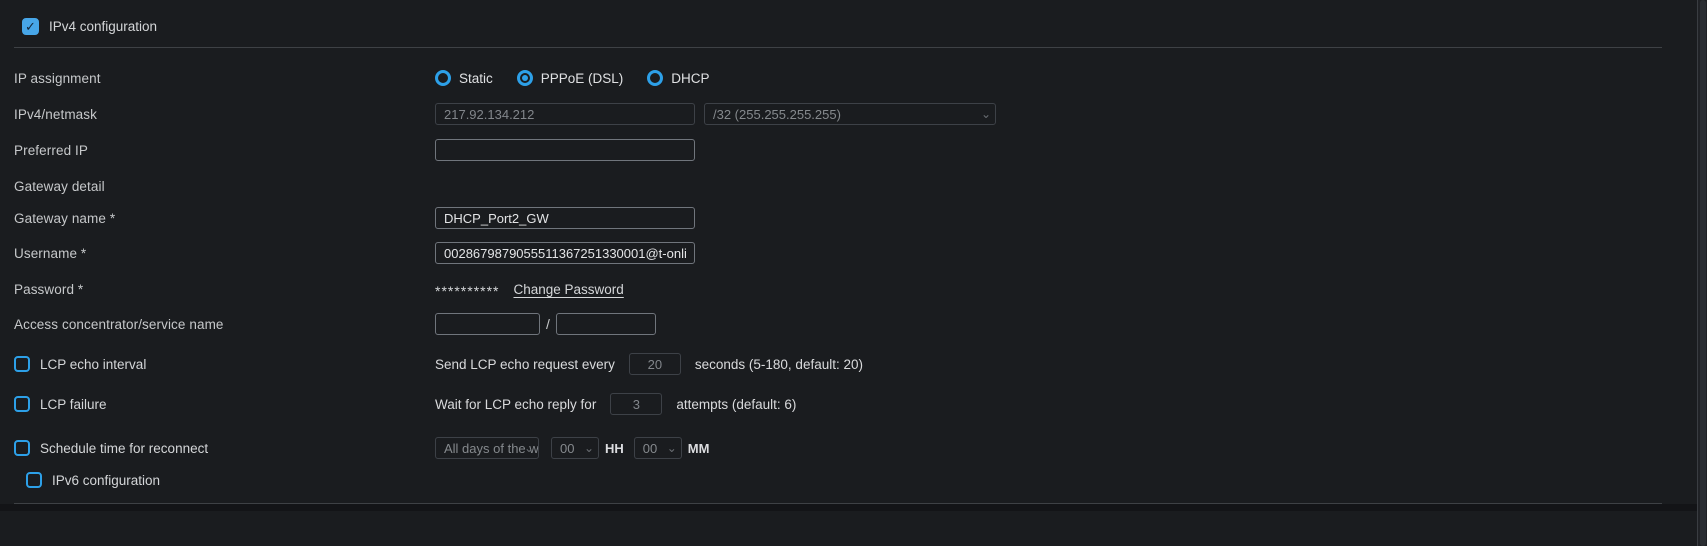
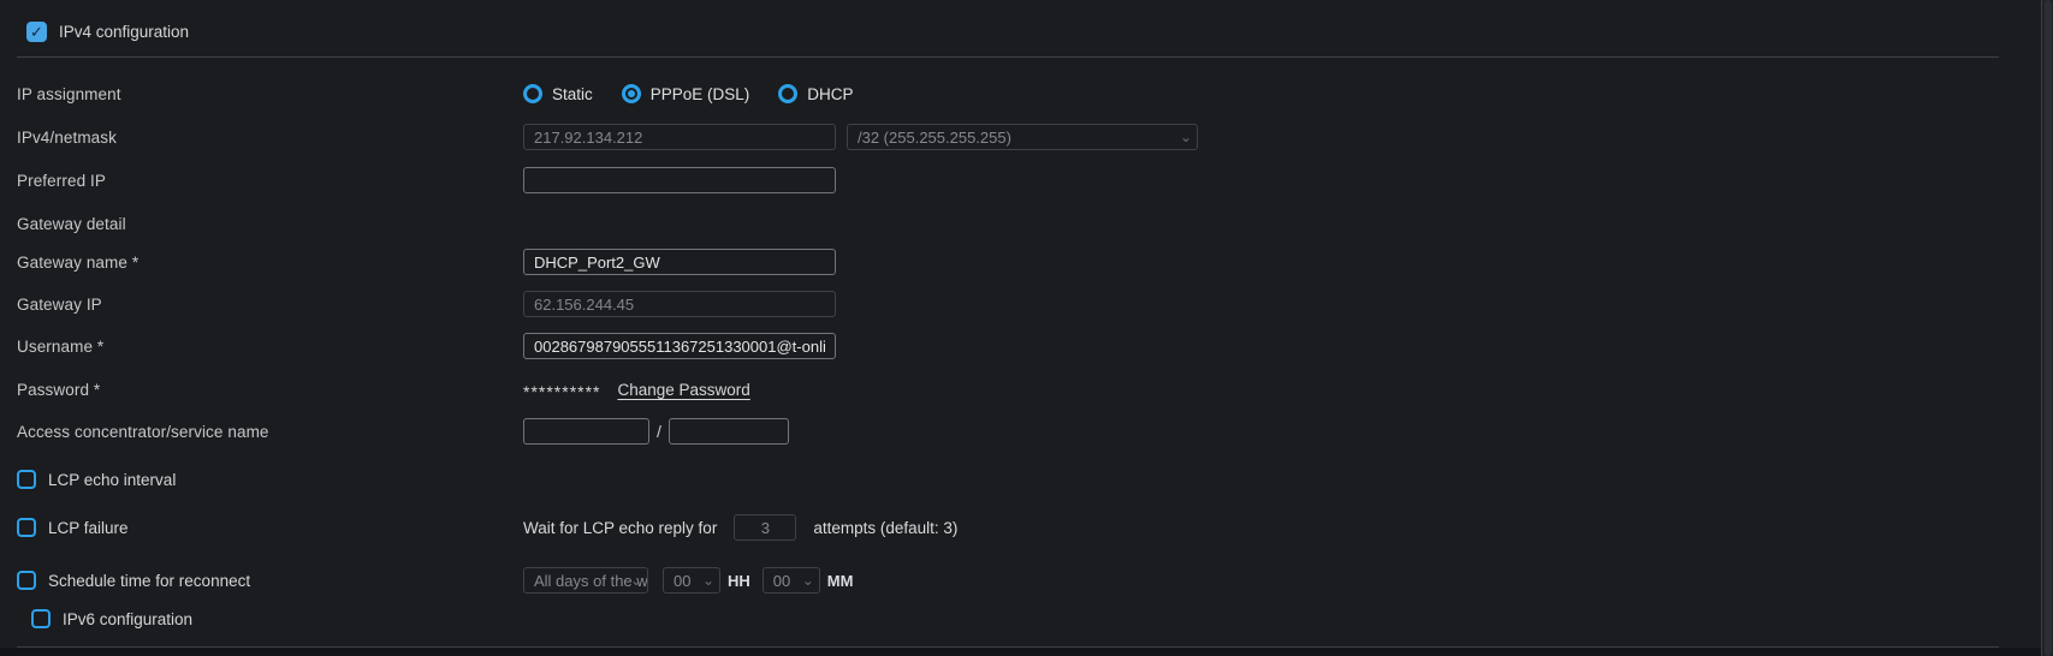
  ✓
  IPv4 configuration
  IP assignment
  Static
  PPPoE (DSL)
  DHCP
  IPv4/netmask
  217.92.134.212
  /32 (255.255.255.255)
  ⌄
  Preferred IP
  Gateway detail
  Gateway name *
  DHCP_Port2_GW
+ Gateway IP
+ 62.156.244.45
  Username *
  0028679879055511367251330001@t-onli
  Password *
  **********
  Change Password
  Access concentrator/service name
  /
  LCP echo interval
- Send LCP echo request every
- 20
- seconds (5-180, default: 20)
  LCP failure
  Wait for LCP echo reply for
  3
- attempts (default: 6)
+ attempts (default: 3)
  Schedule time for reconnect
  All days of the w
  ⌄
  00
  ⌄
  HH
  00
  ⌄
  MM
  IPv6 configuration
